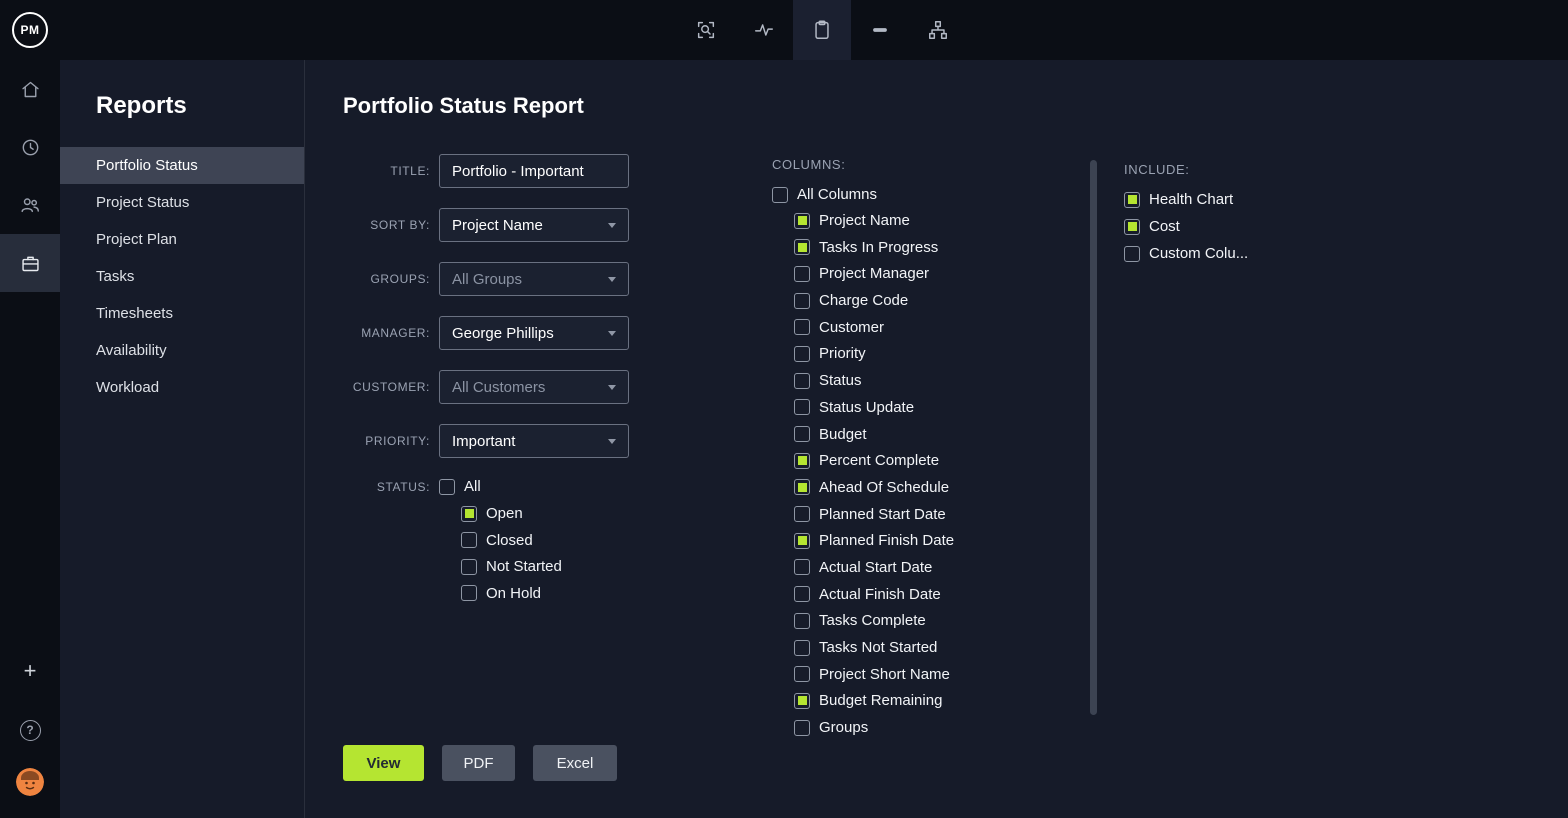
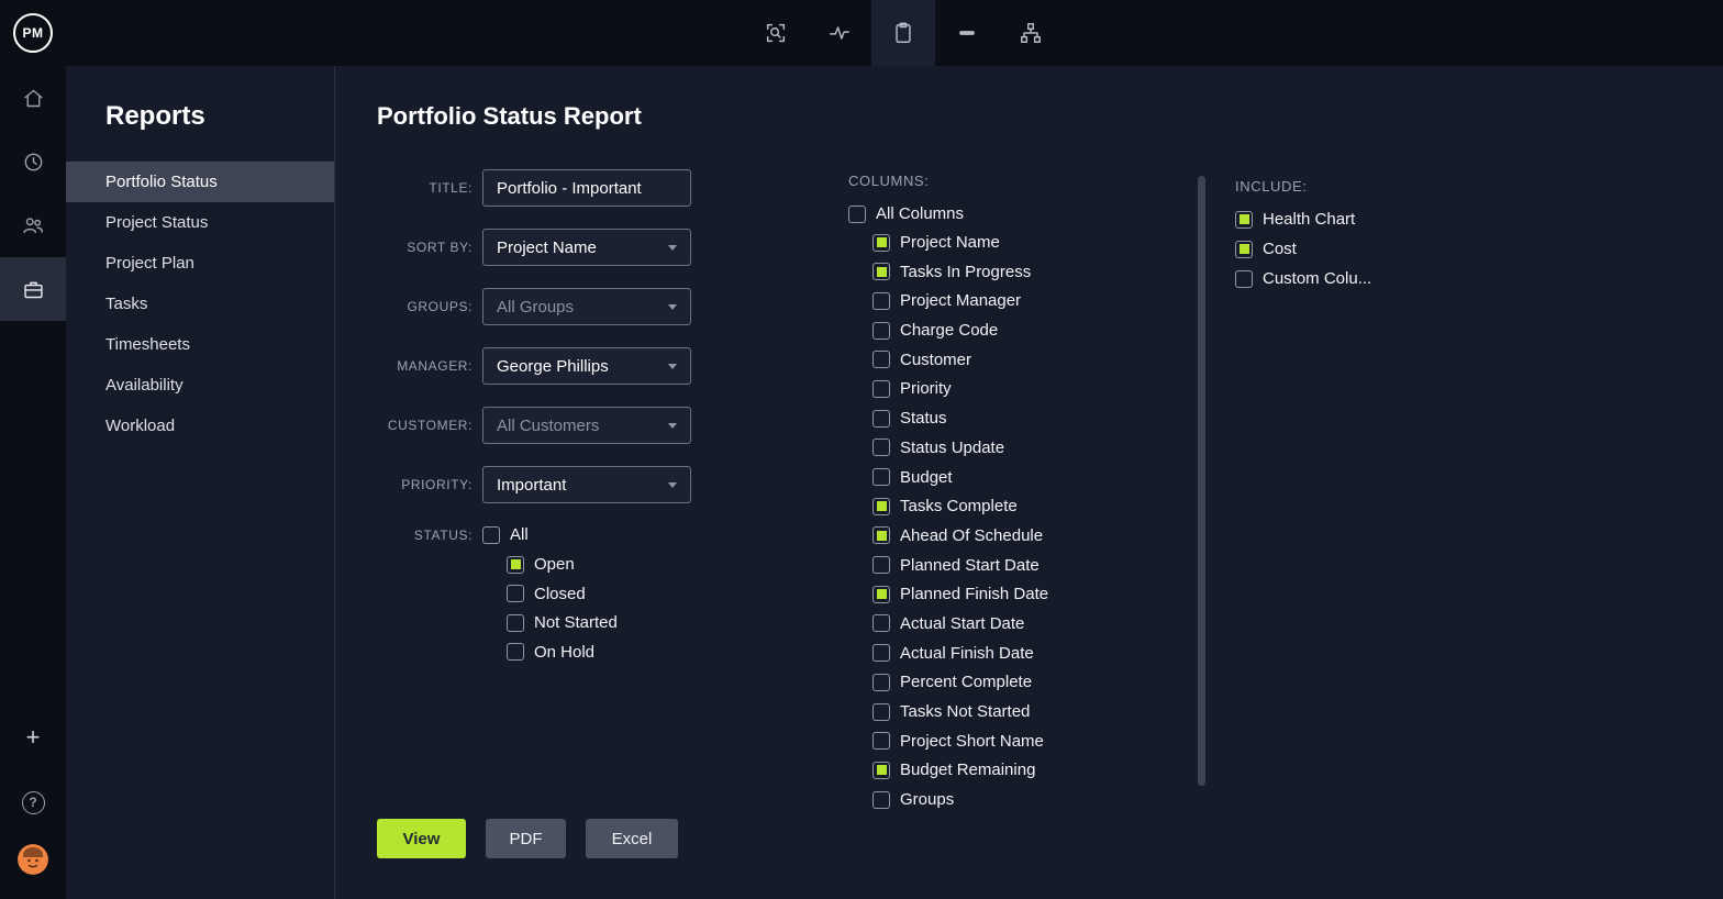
  PM
  +
  ?
  Reports
  Portfolio Status
  Project Status
  Project Plan
  Tasks
  Timesheets
  Availability
  Workload
  Portfolio Status Report
  TITLE:
  Portfolio - Important
  SORT BY:
  Project Name
  GROUPS:
  All Groups
  MANAGER:
  George Phillips
  CUSTOMER:
  All Customers
  PRIORITY:
  Important
  STATUS:
  All
  Open
  Closed
  Not Started
  On Hold
  View
  PDF
  Excel
  COLUMNS:
  All Columns
  Project Name
  Tasks In Progress
  Project Manager
  Charge Code
  Customer
  Priority
  Status
  Status Update
  Budget
- Percent Complete
+ Tasks Complete
  Ahead Of Schedule
  Planned Start Date
  Planned Finish Date
  Actual Start Date
  Actual Finish Date
- Tasks Complete
+ Percent Complete
  Tasks Not Started
  Project Short Name
  Budget Remaining
  Groups
  INCLUDE:
  Health Chart
  Cost
  Custom Colu...
